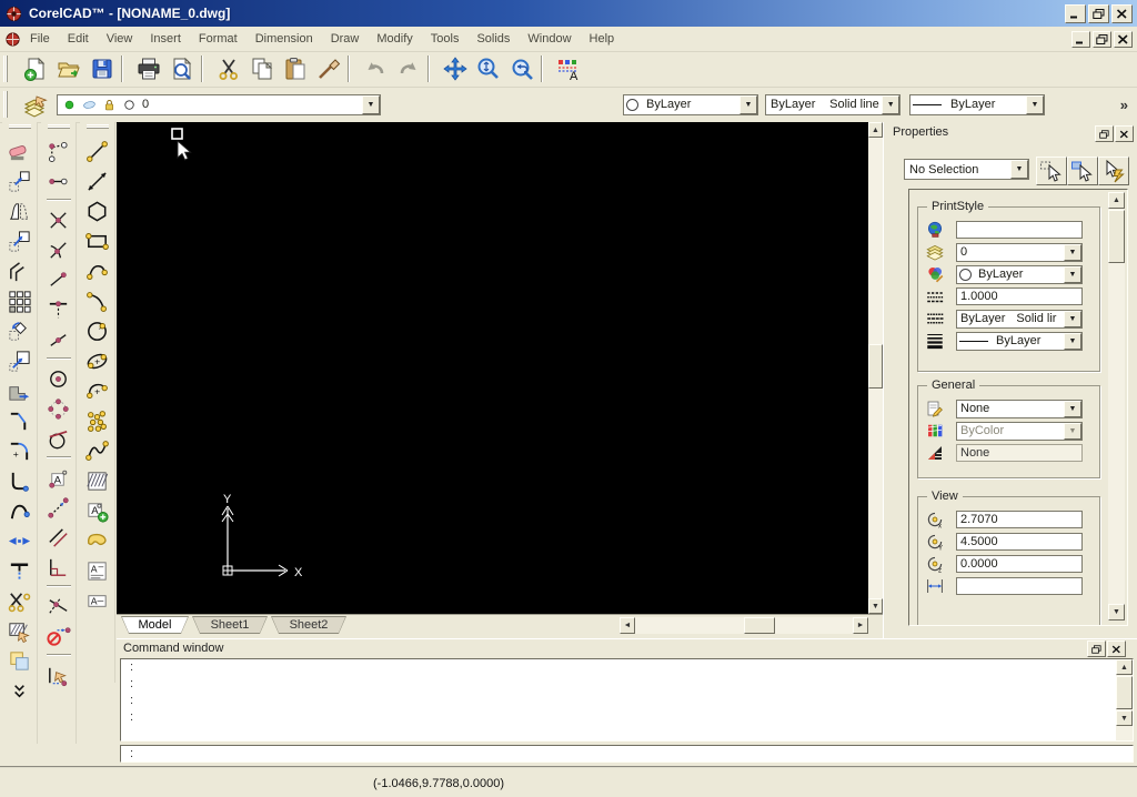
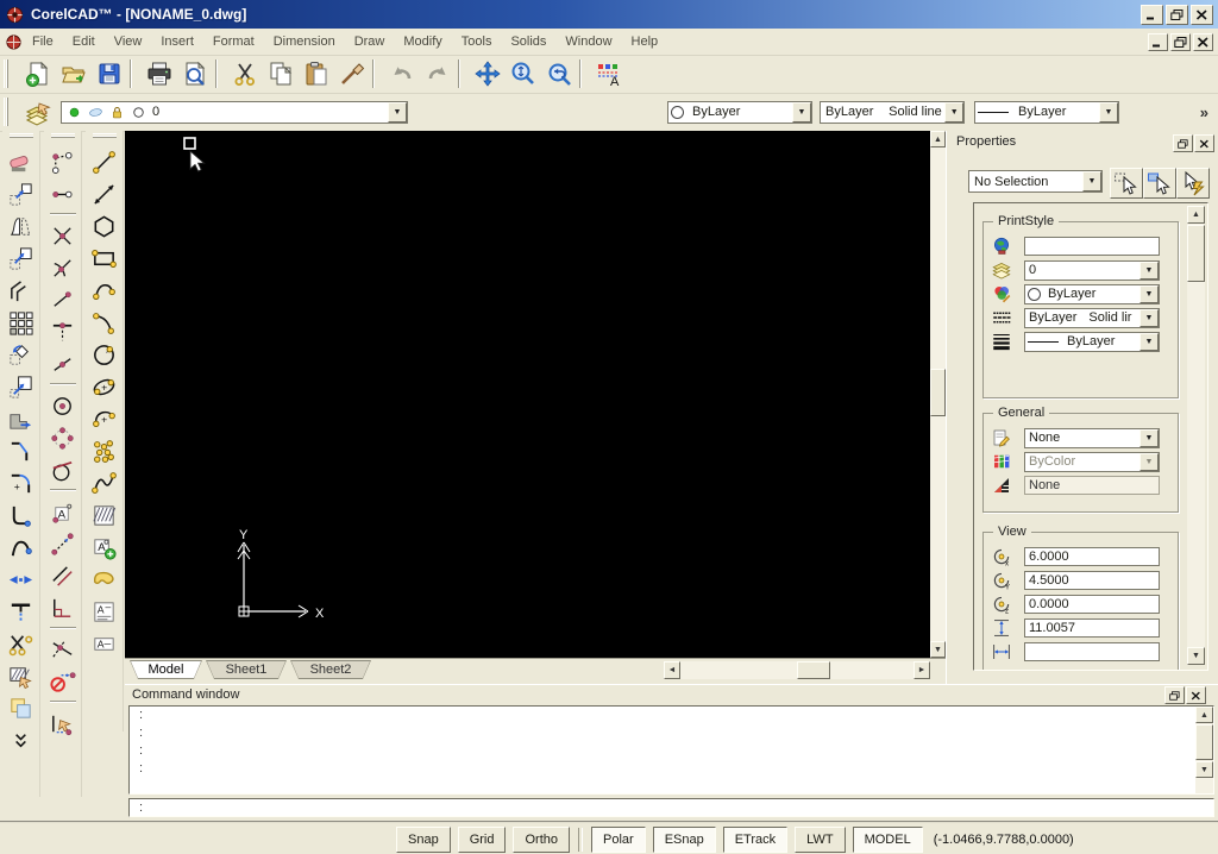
  CorelCAD™ - [NONAME_0.dwg]
  File
  Edit
  View
  Insert
  Format
  Dimension
  Draw
  Modify
  Tools
  Solids
  Window
  Help
  A
  0
  ByLayer
  ByLayer
  Solid line
  ByLayer
  »
  +
  A
  +
  +
  A
  A
  A
  Y
  X
  Model
  Sheet1
  Sheet2
  Properties
  No Selection
  PrintStyle
  0
  ByLayer
- 1.0000
  ByLayer
  Solid lir
  ByLayer
  General
  None
  ByColor
  None
  View
- 2.7070
+ 6.0000
  4.5000
  0.0000
+ 11.0057
  Command window
  :
  :
  :
  :
  :
+ Snap
+ Grid
+ Ortho
+ Polar
+ ESnap
+ ETrack
+ LWT
+ MODEL
  (-1.0466,9.7788,0.0000)
